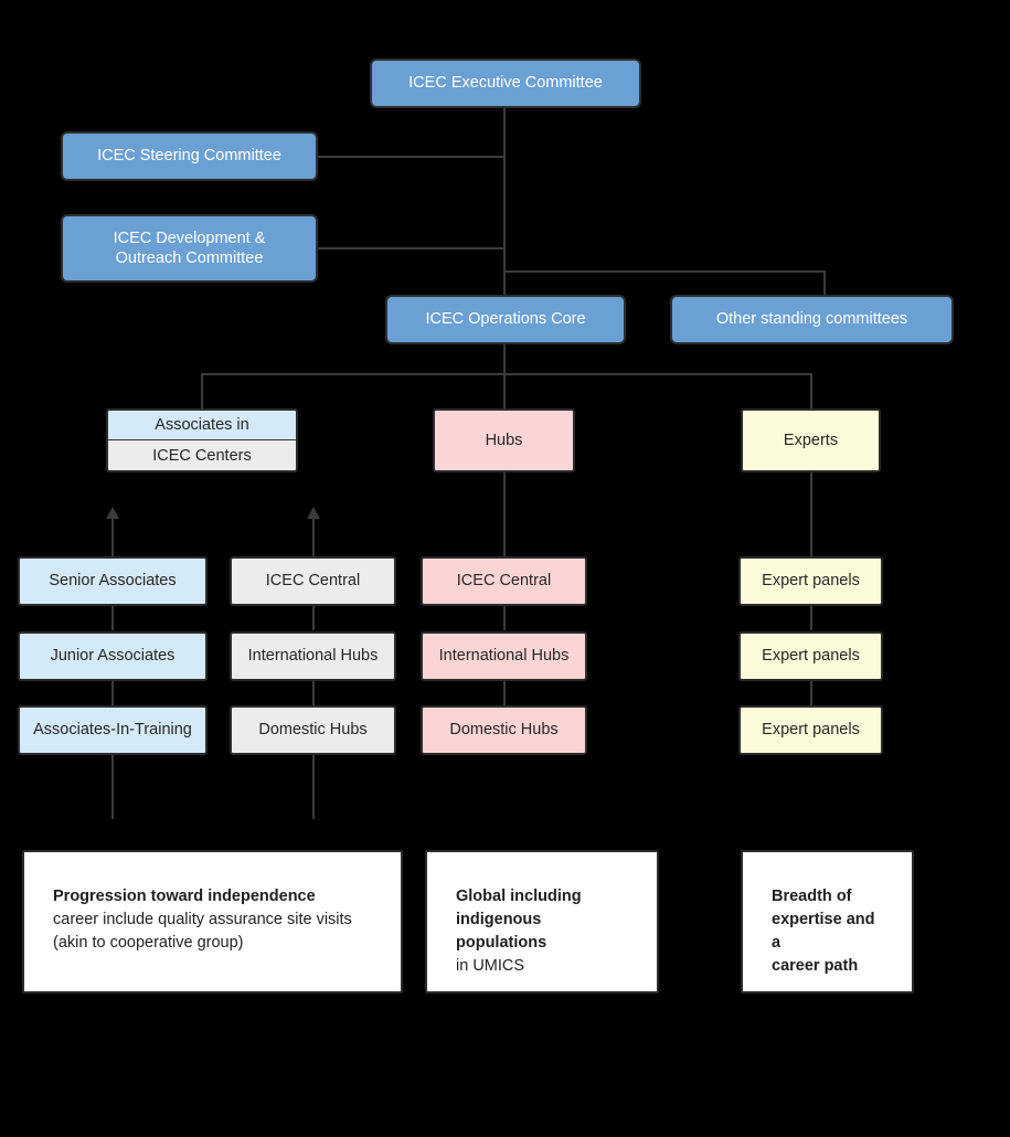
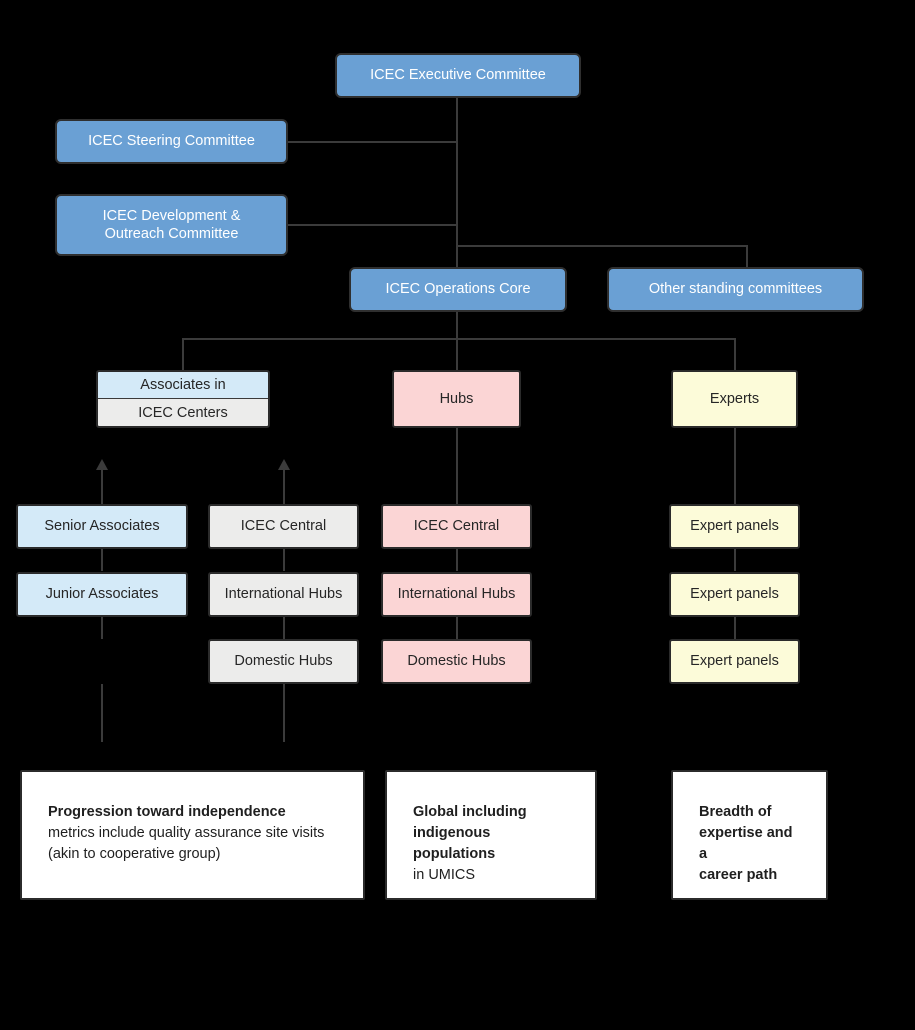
  ICEC Executive Committee
  ICEC Steering Committee
  ICEC Development &
  Outreach Committee
  ICEC Operations Core
  Other standing committees
  Associates in
  ICEC Centers
  Hubs
  Experts
  Senior Associates
  Junior Associates
- Associates-In-Training
  ICEC Central
  International Hubs
  Domestic Hubs
  ICEC Central
  International Hubs
  Domestic Hubs
  Expert panels
  Expert panels
  Expert panels
  Progression toward independence
- career include quality assurance site visits
+ metrics include quality assurance site visits
  (akin to cooperative group)
  Global including
  indigenous populations
  in UMICS
  Breadth of
  expertise and a
  career path
